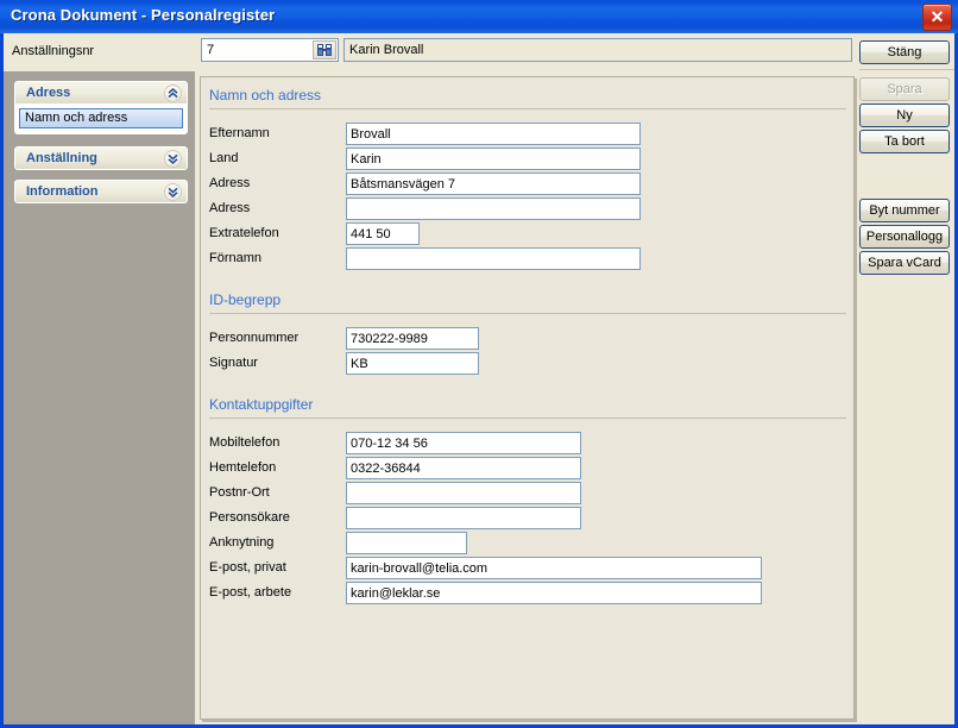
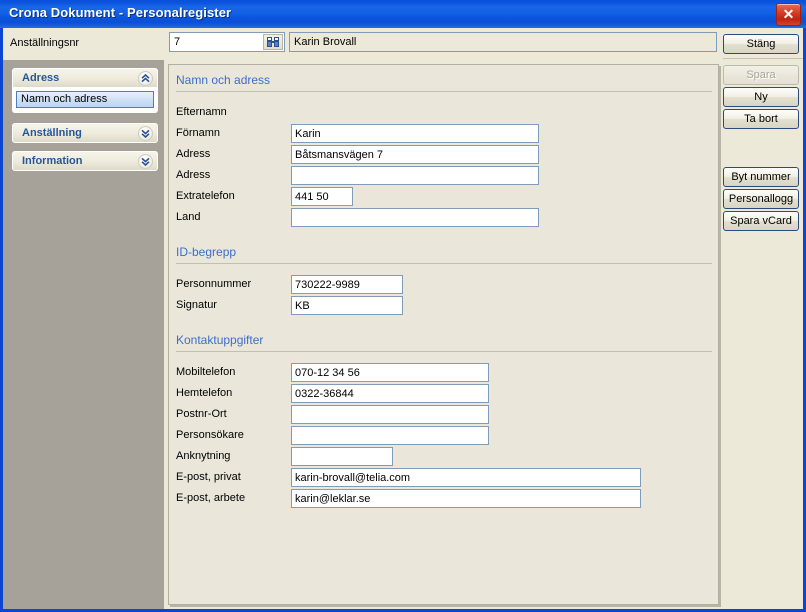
  Crona Dokument - Personalregister
  ✕
  Anställningsnr
  7
  Karin Brovall
  Adress
  Namn och adress
  Anställning
  Information
  Namn och adress
  Efternamn
- Brovall
- Land
+ Förnamn
  Karin
  Adress
  Båtsmansvägen 7
  Adress
  Extratelefon
  441 50
- Förnamn
+ Land
  ID-begrepp
  Personnummer
  730222-9989
  Signatur
  KB
  Kontaktuppgifter
  Mobiltelefon
  070-12 34 56
  Hemtelefon
  0322-36844
  Postnr-Ort
  Personsökare
  Anknytning
  E-post, privat
  karin-brovall@telia.com
  E-post, arbete
  karin@leklar.se
  Stäng
  Spara
  Ny
  Ta bort
  Byt nummer
  Personallogg
  Spara vCard
